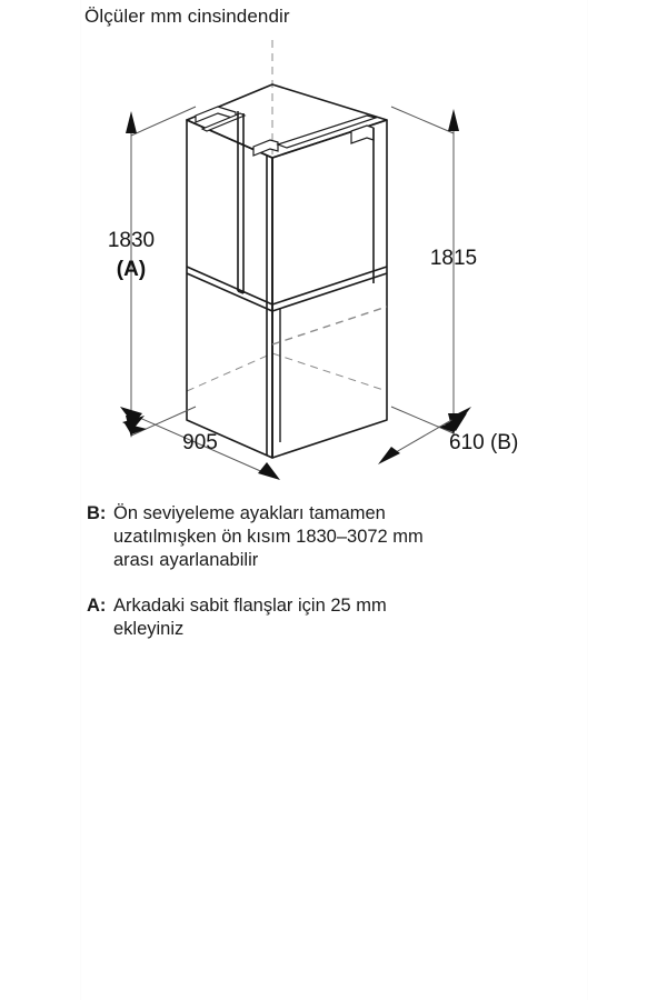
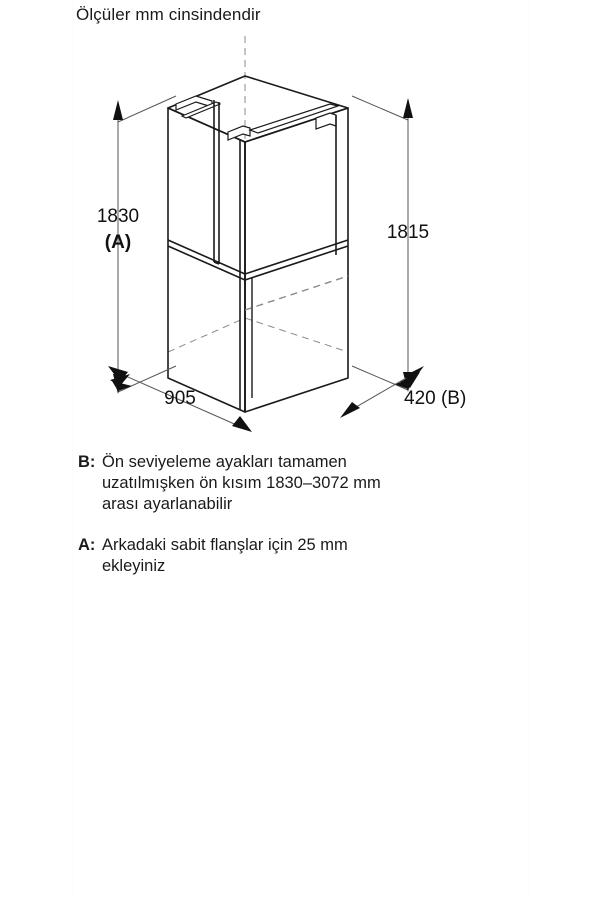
  Ölçüler mm cinsindendir
  1830
  (A)
  1815
  905
- 610 (B)
+ 420 (B)
  B:
  Ön seviyeleme ayakları tamamen
  uzatılmışken ön kısım 1830–3072 mm
  arası ayarlanabilir
  A:
  Arkadaki sabit flanşlar için 25 mm
  ekleyiniz
